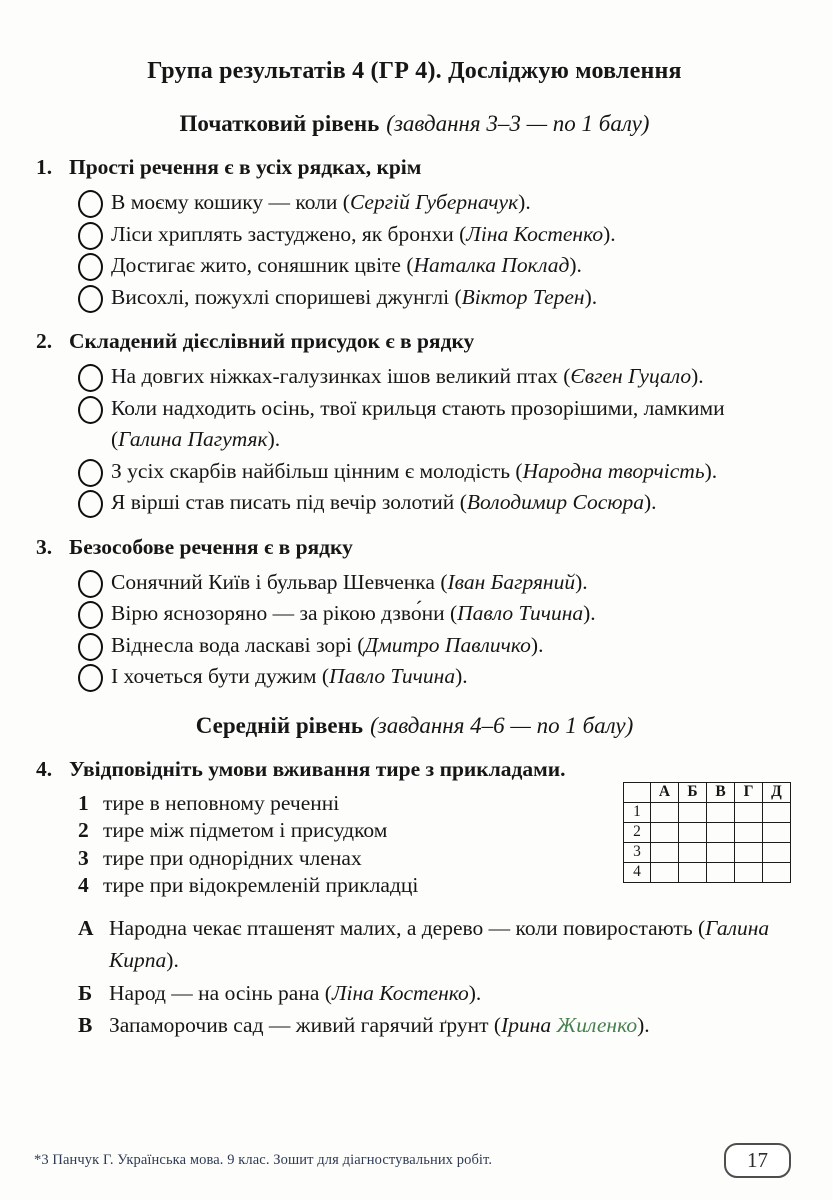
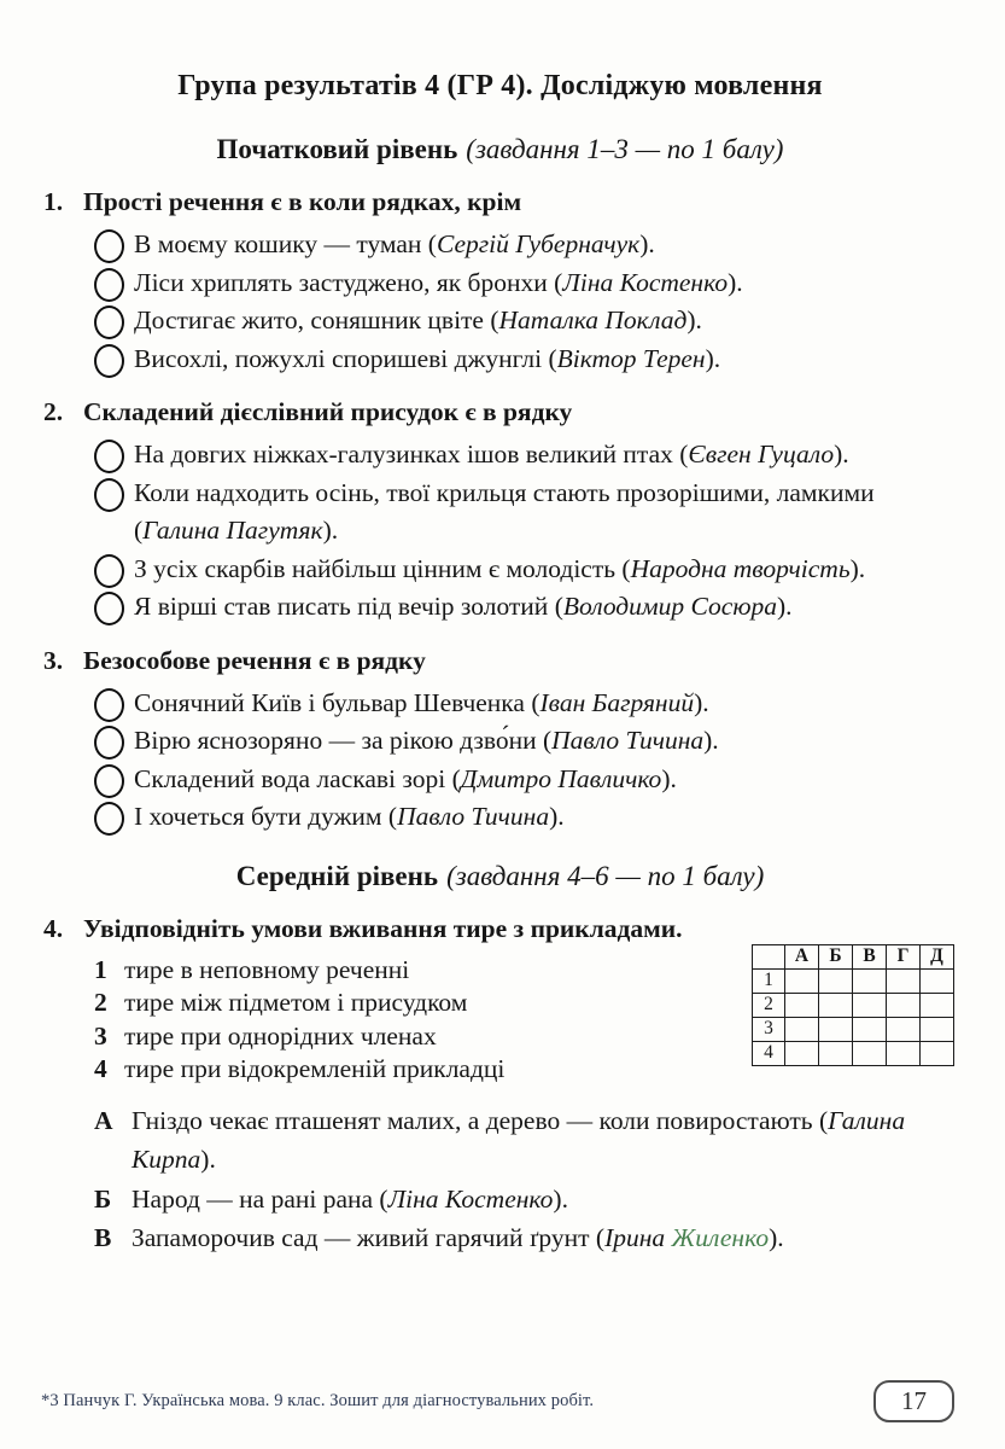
  Група результатів 4 (ГР 4). Досліджую мовлення
- Початковий рівень (завдання 3–3 — по 1 балу)
+ Початковий рівень (завдання 1–3 — по 1 балу)
  1.
- Прості речення є в усіх рядках, крім
+ Прості речення є в коли рядках, крім
- В моєму кошику — коли (Сергій Губерначук).
+ В моєму кошику — туман (Сергій Губерначук).
  Ліси хриплять застуджено, як бронхи (Ліна Костенко).
  Достигає жито, соняшник цвіте (Наталка Поклад).
  Висохлі, пожухлі споришеві джунглі (Віктор Терен).
  2.
  Складений дієслівний присудок є в рядку
  На довгих ніжках-галузинках ішов великий птах (Євген Гуцало).
  Коли надходить осінь, твої крильця стають прозорішими, ламкими (Галина Пагутяк).
  З усіх скарбів найбільш цінним є молодість (Народна твор­чість).
  Я вірші став писать під вечір золотий (Володимир Сосюра).
  3.
  Безособове речення є в рядку
  Сонячний Київ і бульвар Шевченка (Іван Багряний).
  Вірю яснозоряно — за рікою дзво́ни (Павло Тичина).
- Віднесла вода ласкаві зорі (Дмитро Павличко).
+ Складений вода ласкаві зорі (Дмитро Павличко).
  І хочеться бути дужим (Павло Тичина).
  Середній рівень (завдання 4–6 — по 1 балу)
  4.
  Увідповідніть умови вживання тире з прикладами.
  1
  тире в неповному реченні
  2
  тире між підметом і присудком
  3
  тире при однорідних членах
  4
  тире при відокремленій прикладці
  	А	Б	В	Г	Д
  1
  2
  3
  4
  А
- Народна чекає пташенят малих, а дерево — коли повирос­тають (Галина Кирпа).
+ Гніздо чекає пташенят малих, а дерево — коли повирос­тають (Галина Кирпа).
  Б
- Народ — на осінь рана (Ліна Костенко).
+ Народ — на рані рана (Ліна Костенко).
  В
  Запаморочив сад — живий гарячий ґрунт (Ірина Жиленко).
  *3 Панчук Г. Українська мова. 9 клас. Зошит для діагностувальних робіт.
  17
